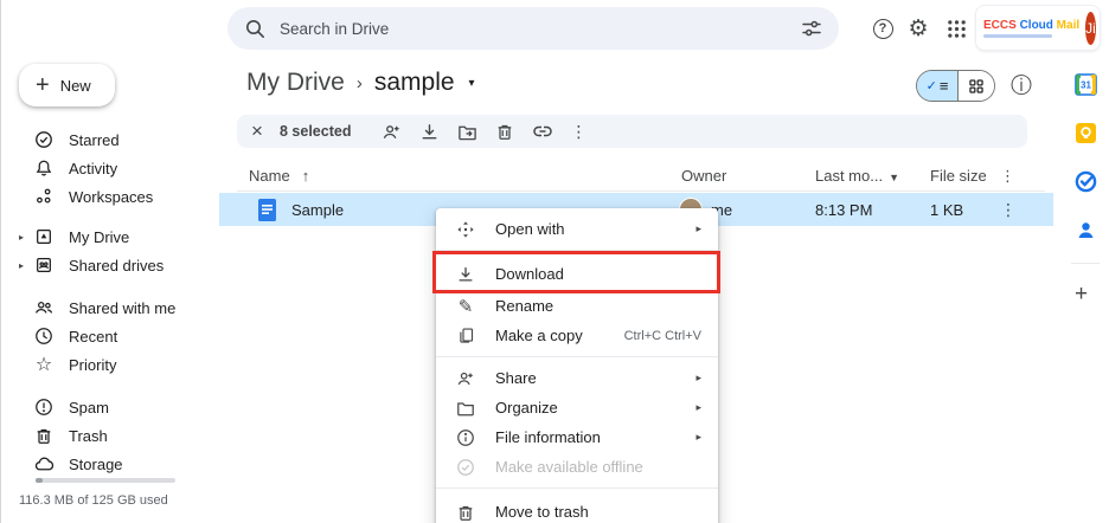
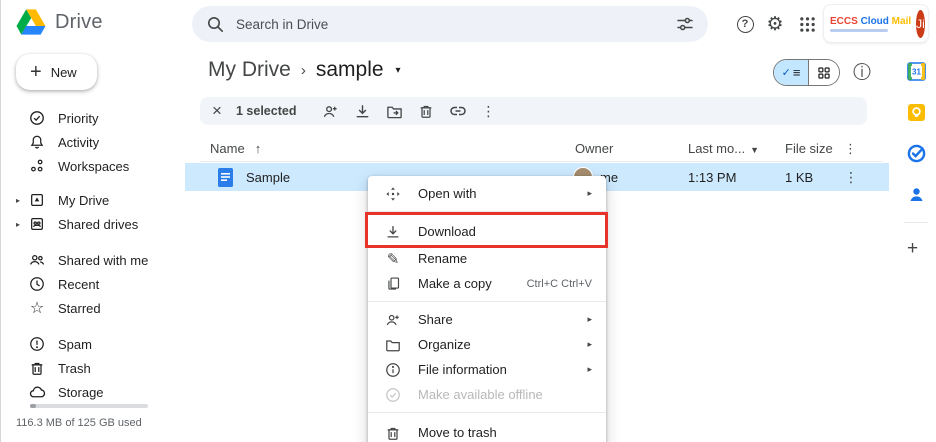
+ Drive
  Search in Drive
  ?
  ⚙
  ECCS Cloud Mail
  Ji
  +
  New
- Starred
+ Priority
  Activity
  Workspaces
  ▸
  My Drive
  ▸
  Shared drives
  Shared with me
  Recent
  ☆
- Priority
+ Starred
  Spam
  Trash
  Storage
  116.3 MB of 125 GB used
  My Drive
  ›
  sample
  ▾
  ✓
  ≡
  ⓘ
  ×
- 8 selected
+ 1 selected
  ⋮
  Name
  ↑
  Owner
  Last mo... ▼
  File size
  ⋮
  Sample
- 8:13 PM
+ 1:13 PM
  1 KB
  ⋮
  Open with
  ▸
  Download
  ✎
  Rename
  Make a copy
  Ctrl+C Ctrl+V
  Share
  ▸
  Organize
  ▸
  File information
  ▸
  Make available offline
  Move to trash
  31
  +
